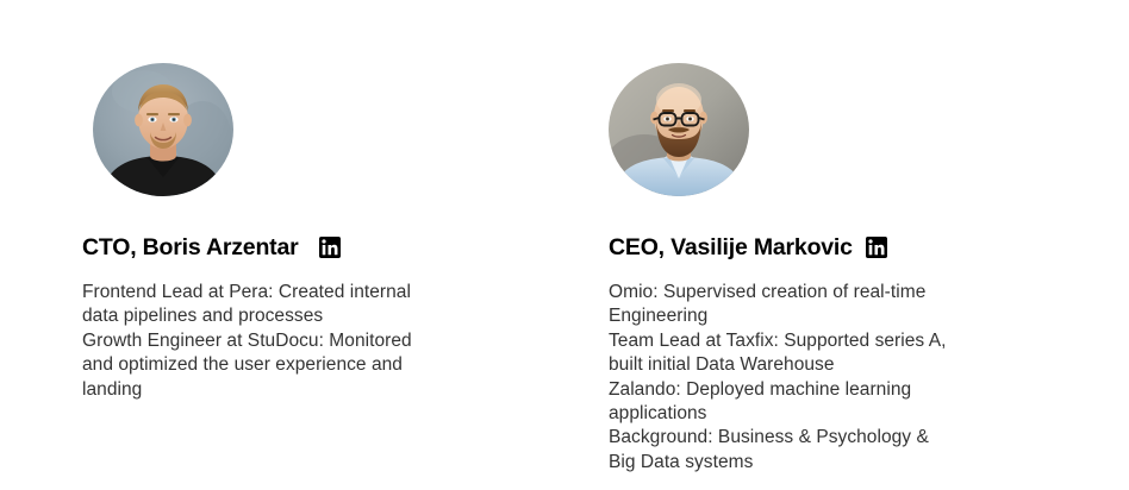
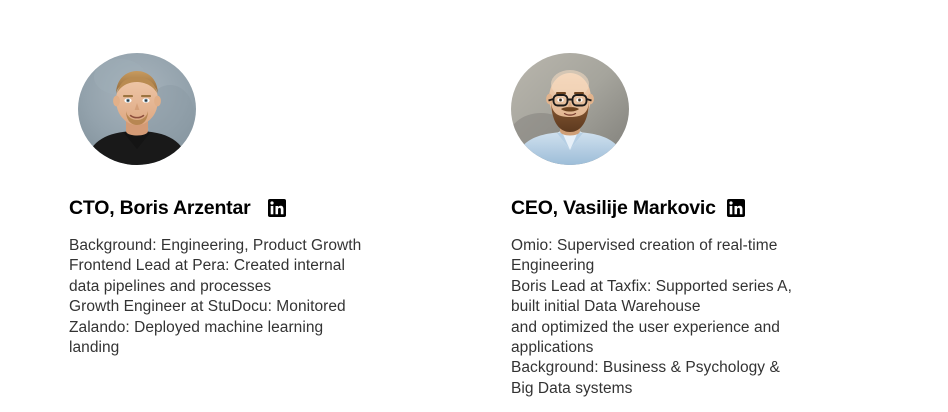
  CTO, Boris Arzentar
+ Background: Engineering, Product Growth
  Frontend Lead at Pera: Created internal
  data pipelines and processes
  Growth Engineer at StuDocu: Monitored
- and optimized the user experience and
+ Zalando: Deployed machine learning
  landing
  CEO, Vasilije Markovic
  Omio: Supervised creation of real-time
  Engineering
- Team Lead at Taxfix: Supported series A,
+ Boris Lead at Taxfix: Supported series A,
  built initial Data Warehouse
- Zalando: Deployed machine learning
+ and optimized the user experience and
  applications
  Background: Business & Psychology &
  Big Data systems
